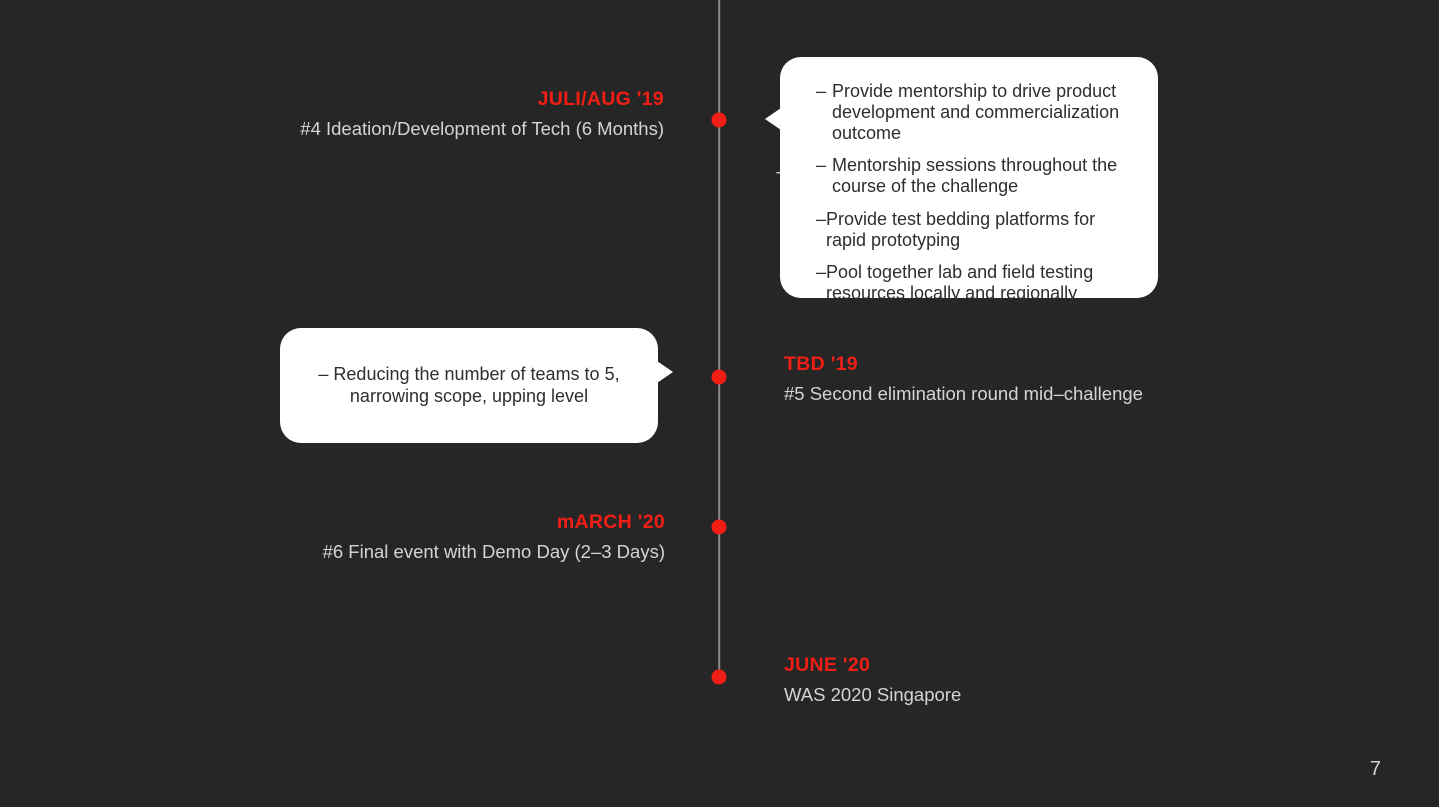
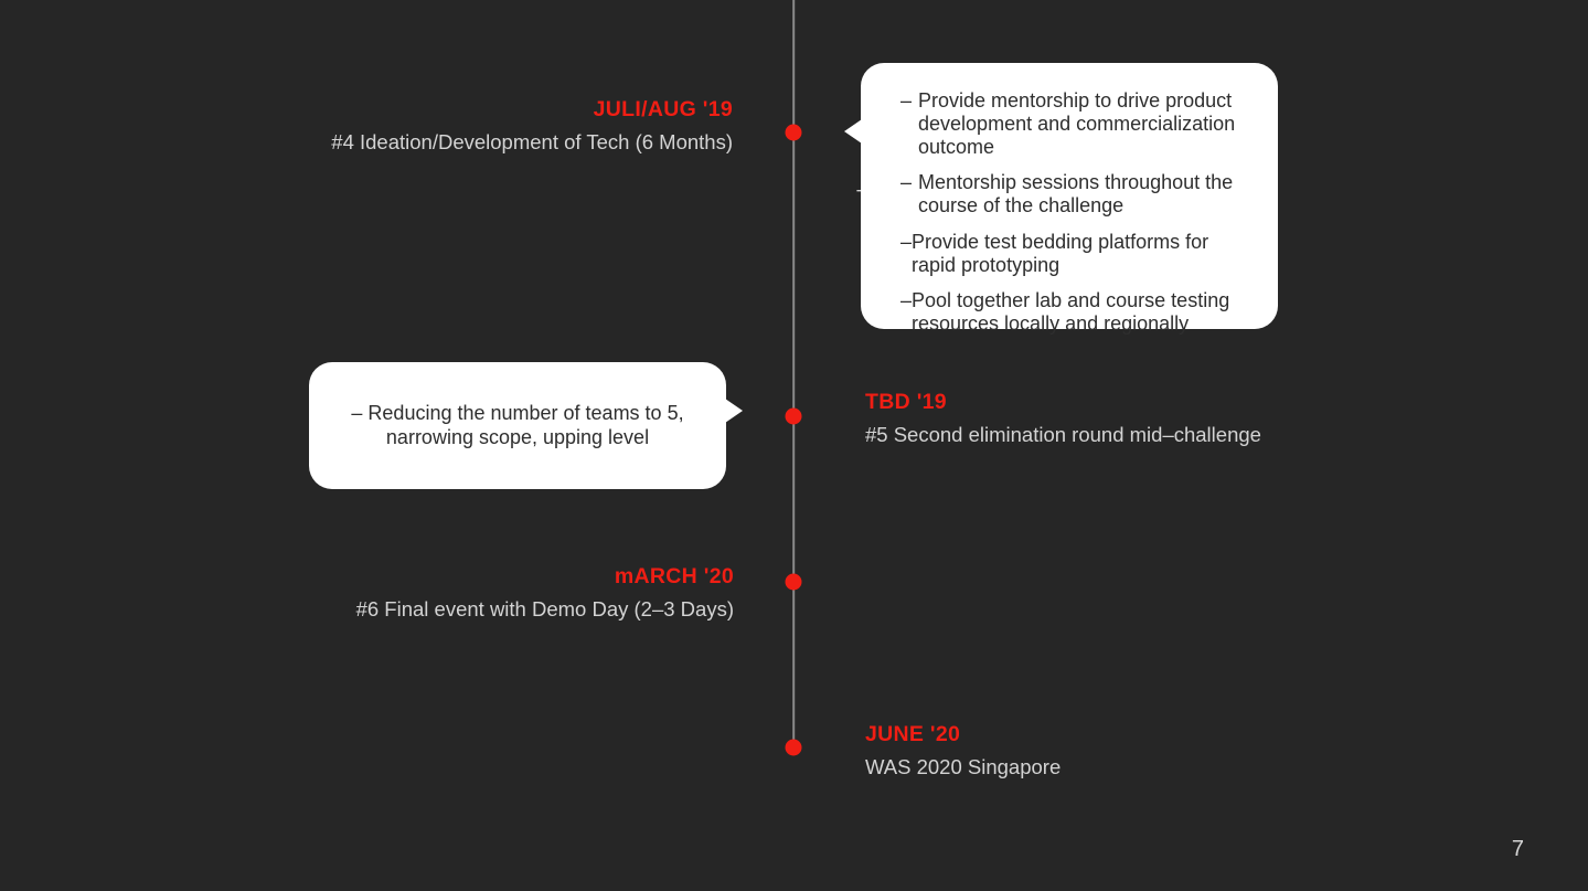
  JULI/AUG '19
  #4 Ideation/Development of Tech (6 Months)
  TBD '19
  #5 Second elimination round mid–challenge
  mARCH '20
  #6 Final event with Demo Day (2–3 Days)
  JUNE '20
  WAS 2020 Singapore
  –
  Provide mentorship to drive product development and commercialization outcome
  –
  Mentorship sessions throughout the course of the challenge
  –
  Provide test bedding platforms for rapid prototyping
  –
- Pool together lab and field testing resources locally and regionally
+ Pool together lab and course testing resources locally and regionally
  – Reducing the number of teams to 5, narrowing scope, upping level
  7
